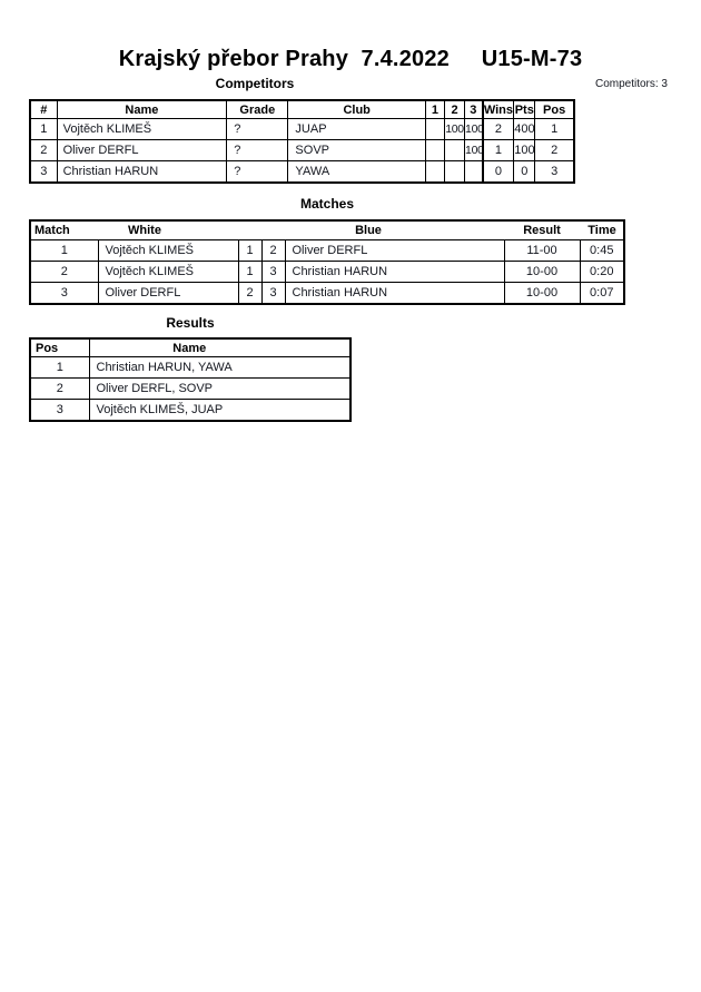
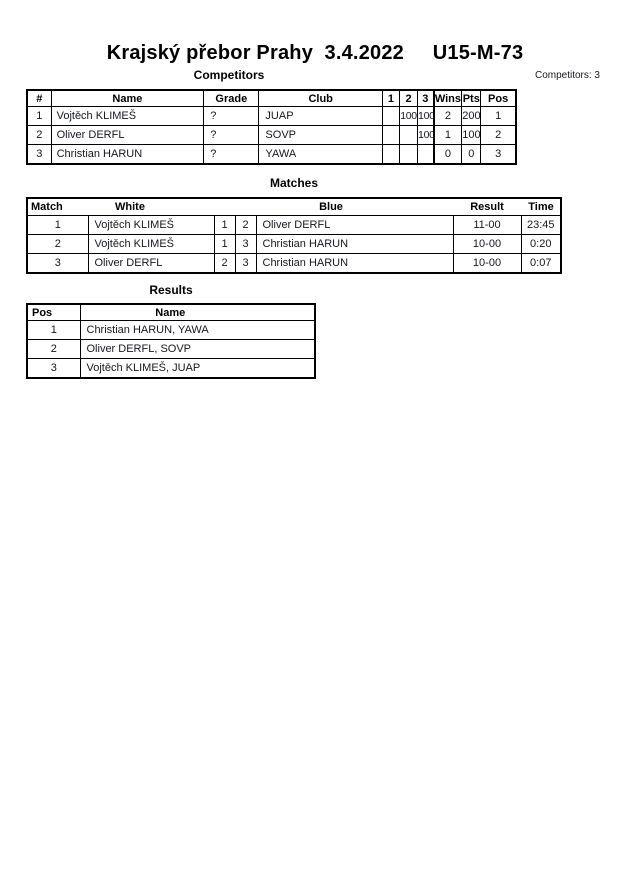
- Krajský přebor Prahy 7.4.2022 U15-M-73
+ Krajský přebor Prahy 3.4.2022 U15-M-73
  Competitors
  Competitors: 3
  #	Name	Grade	Club	1	2	3	Wins	Pts	Pos
- 1	Vojtěch KLIMEŠ	?	JUAP		100	100	2	400	1
+ 1	Vojtěch KLIMEŠ	?	JUAP		100	100	2	200	1
  2	Oliver DERFL	?	SOVP			100	1	100	2
  3	Christian HARUN	?	YAWA				0	0	3
  Matches
  Match White Blue Result Time
- 1	Vojtěch KLIMEŠ	1	2	Oliver DERFL	11-00	0:45
+ 1	Vojtěch KLIMEŠ	1	2	Oliver DERFL	11-00	23:45
  2	Vojtěch KLIMEŠ	1	3	Christian HARUN	10-00	0:20
  3	Oliver DERFL	2	3	Christian HARUN	10-00	0:07
  Results
  Pos	Name
  1	Christian HARUN, YAWA
  2	Oliver DERFL, SOVP
  3	Vojtěch KLIMEŠ, JUAP
